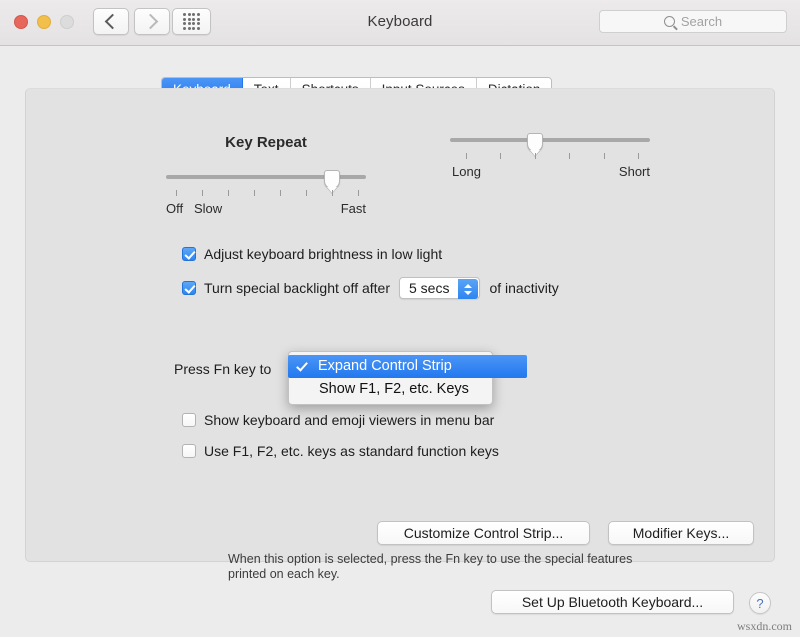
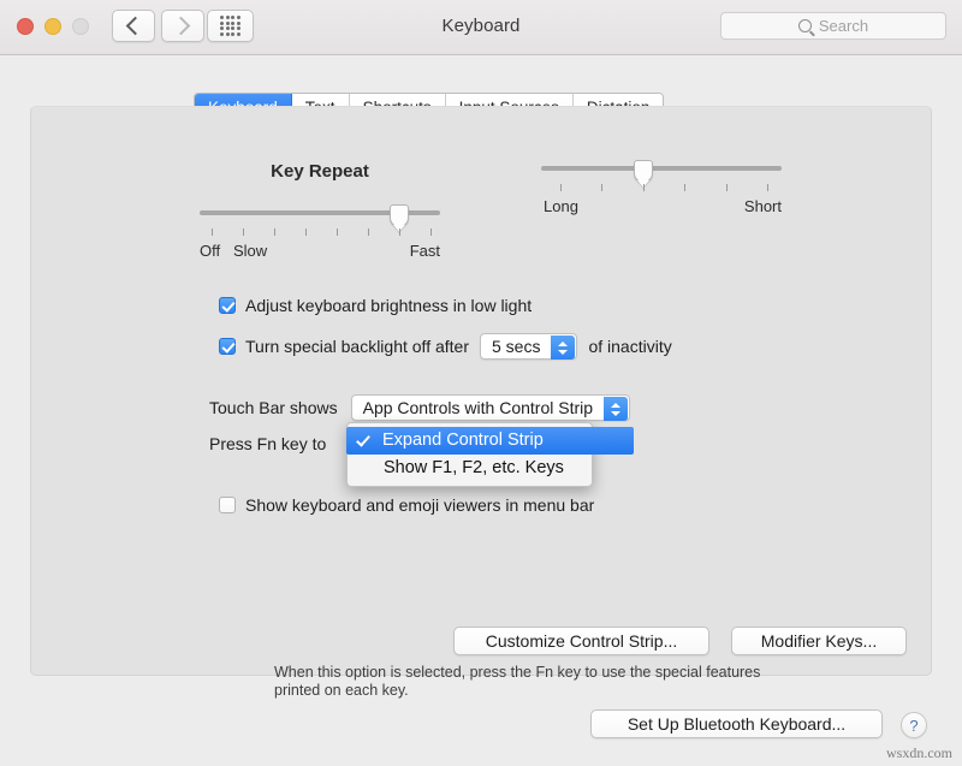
  Keyboard
  Search
  Key Repeat
  Off
  Slow
  Fast
  Long
  Short
  Adjust keyboard brightness in low light
  Turn special backlight off after
  5 secs
  of inactivity
+ Touch Bar shows
+ App Controls with Control Strip
  Press Fn key to
  Show keyboard and emoji viewers in menu bar
- Use F1, F2, etc. keys as standard function keys
  When this option is selected, press the Fn key to use the special features printed on each key.
  Customize Control Strip...
  Modifier Keys...
  Expand Control Strip
  Show F1, F2, etc. Keys
  Set Up Bluetooth Keyboard...
  ?
  wsxdn.com
